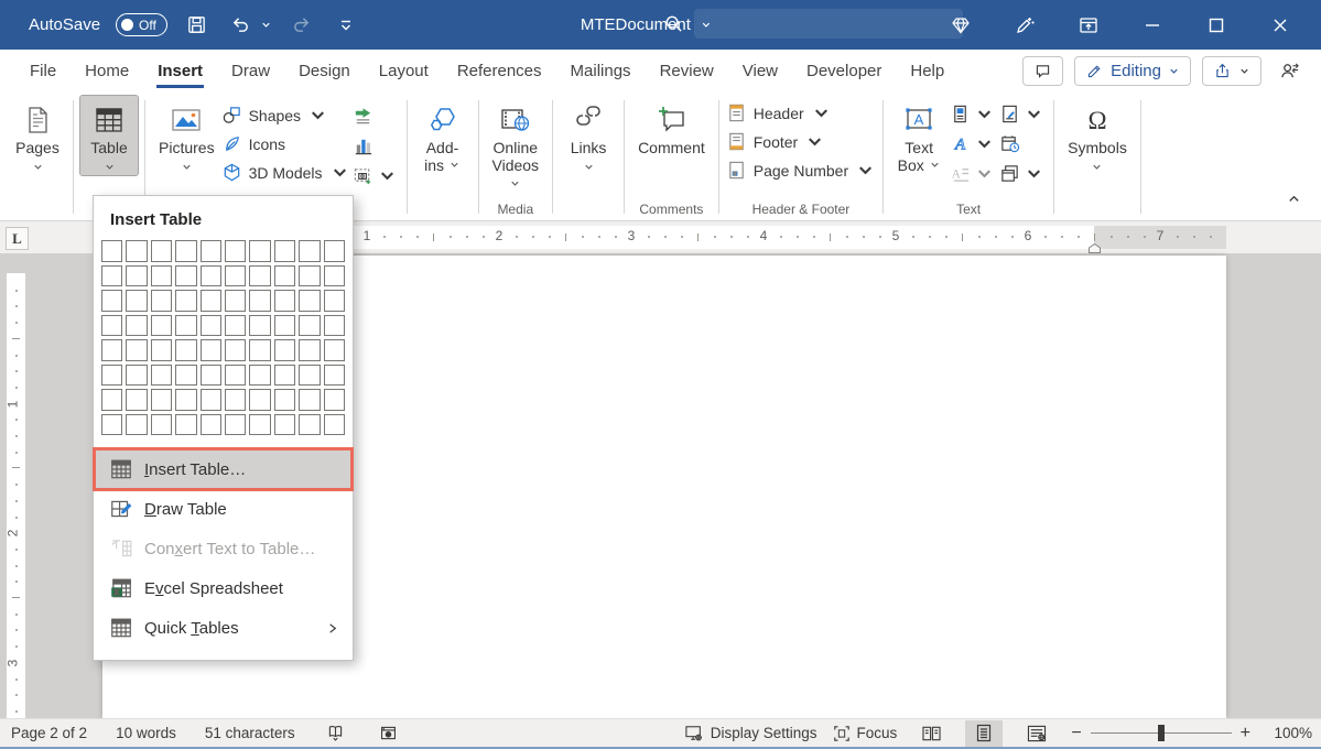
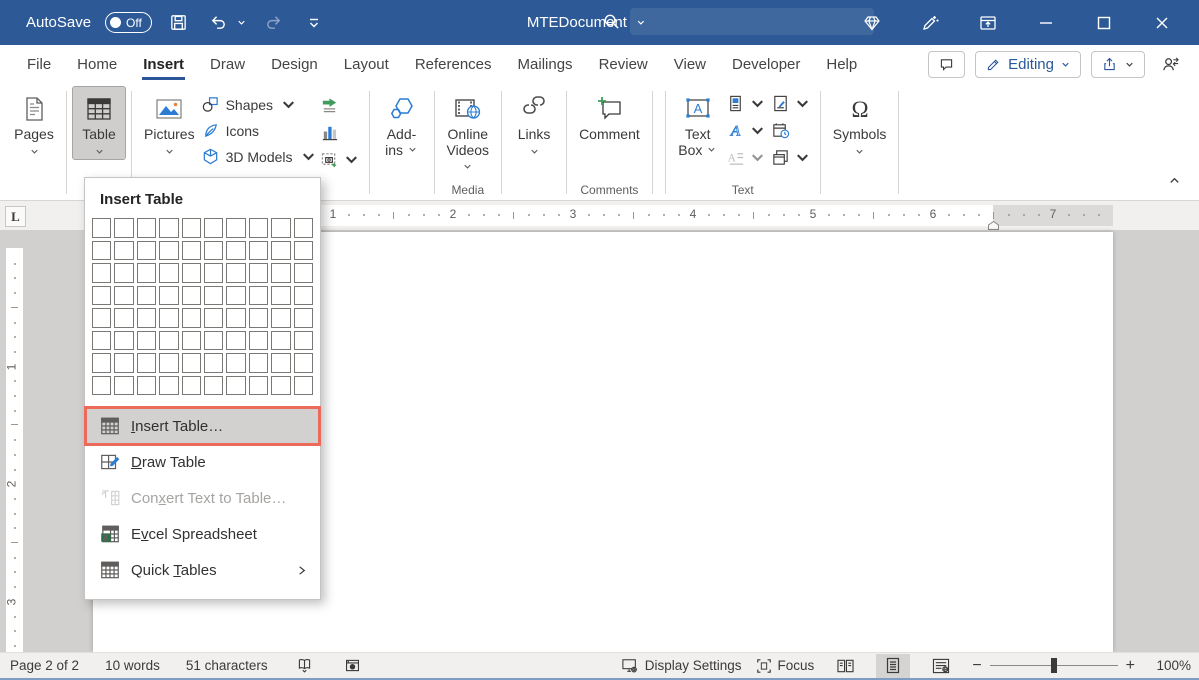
  AutoSave
  Off
  MTEDocument
  File
  Home
  Insert
  Draw
  Design
  Layout
  References
  Mailings
  Review
  View
  Developer
  Help
  Editing
  Pages
  Table
  Pictures
  Shapes
  Icons
  3D Models
  Add-
  ins
  Online
  Videos
  Media
  Links
  Comment
  Comments
- Header
- Footer
- Page Number
- Header & Footer
  A
  Text
  Box
  A
  A
  Text
  Ω
  Symbols
  L
  1
  2
  3
  4
  5
  6
  7
  Insert Table
  Insert Table…
  Draw Table
  Conxert Text to Table…
  X
  Evcel Spreadsheet
  Quick Tables
  Page 2 of 2
  10 words
  51 characters
  Display Settings
  Focus
  −
  +
  100%
